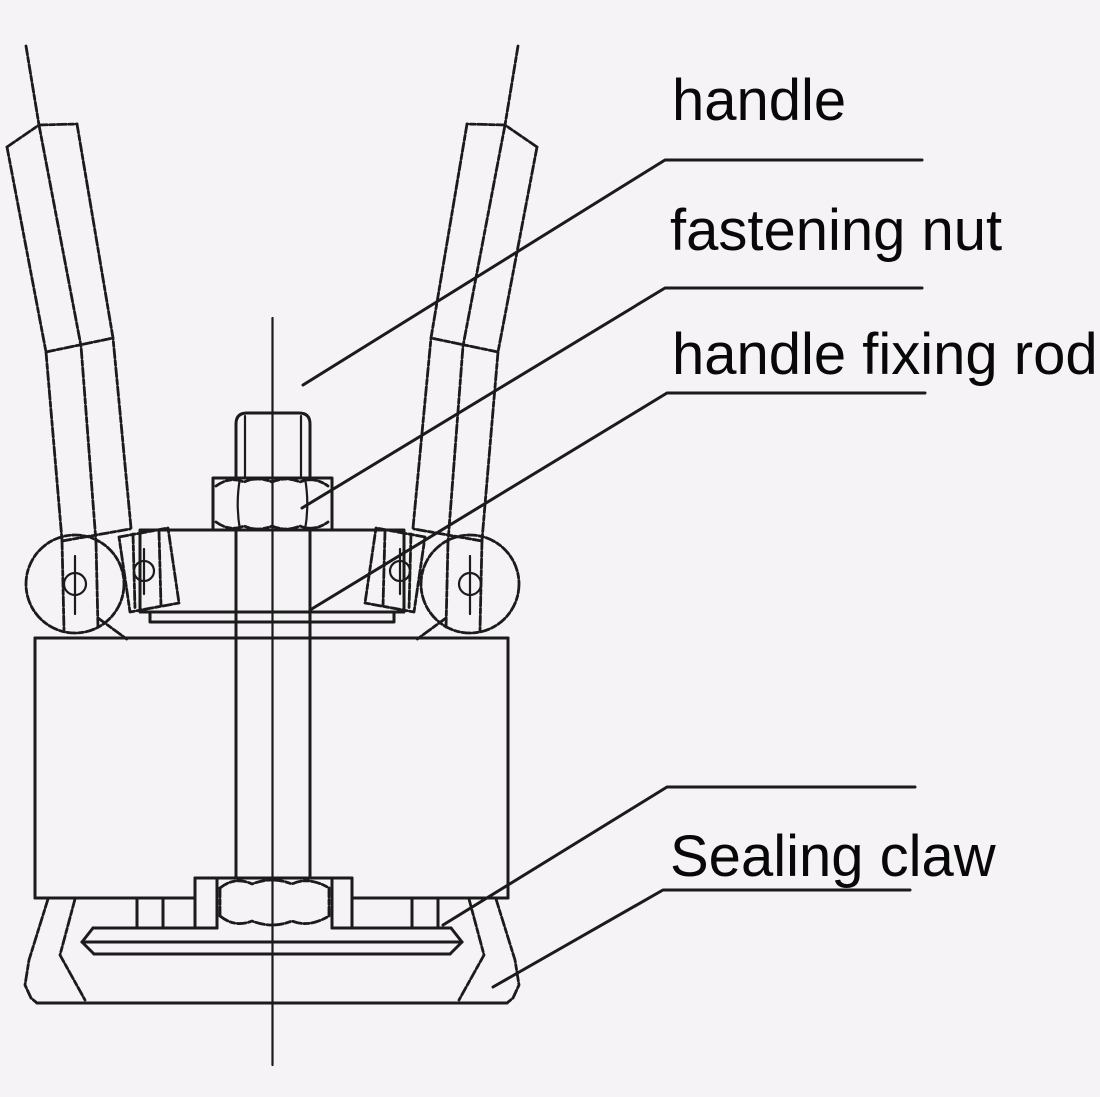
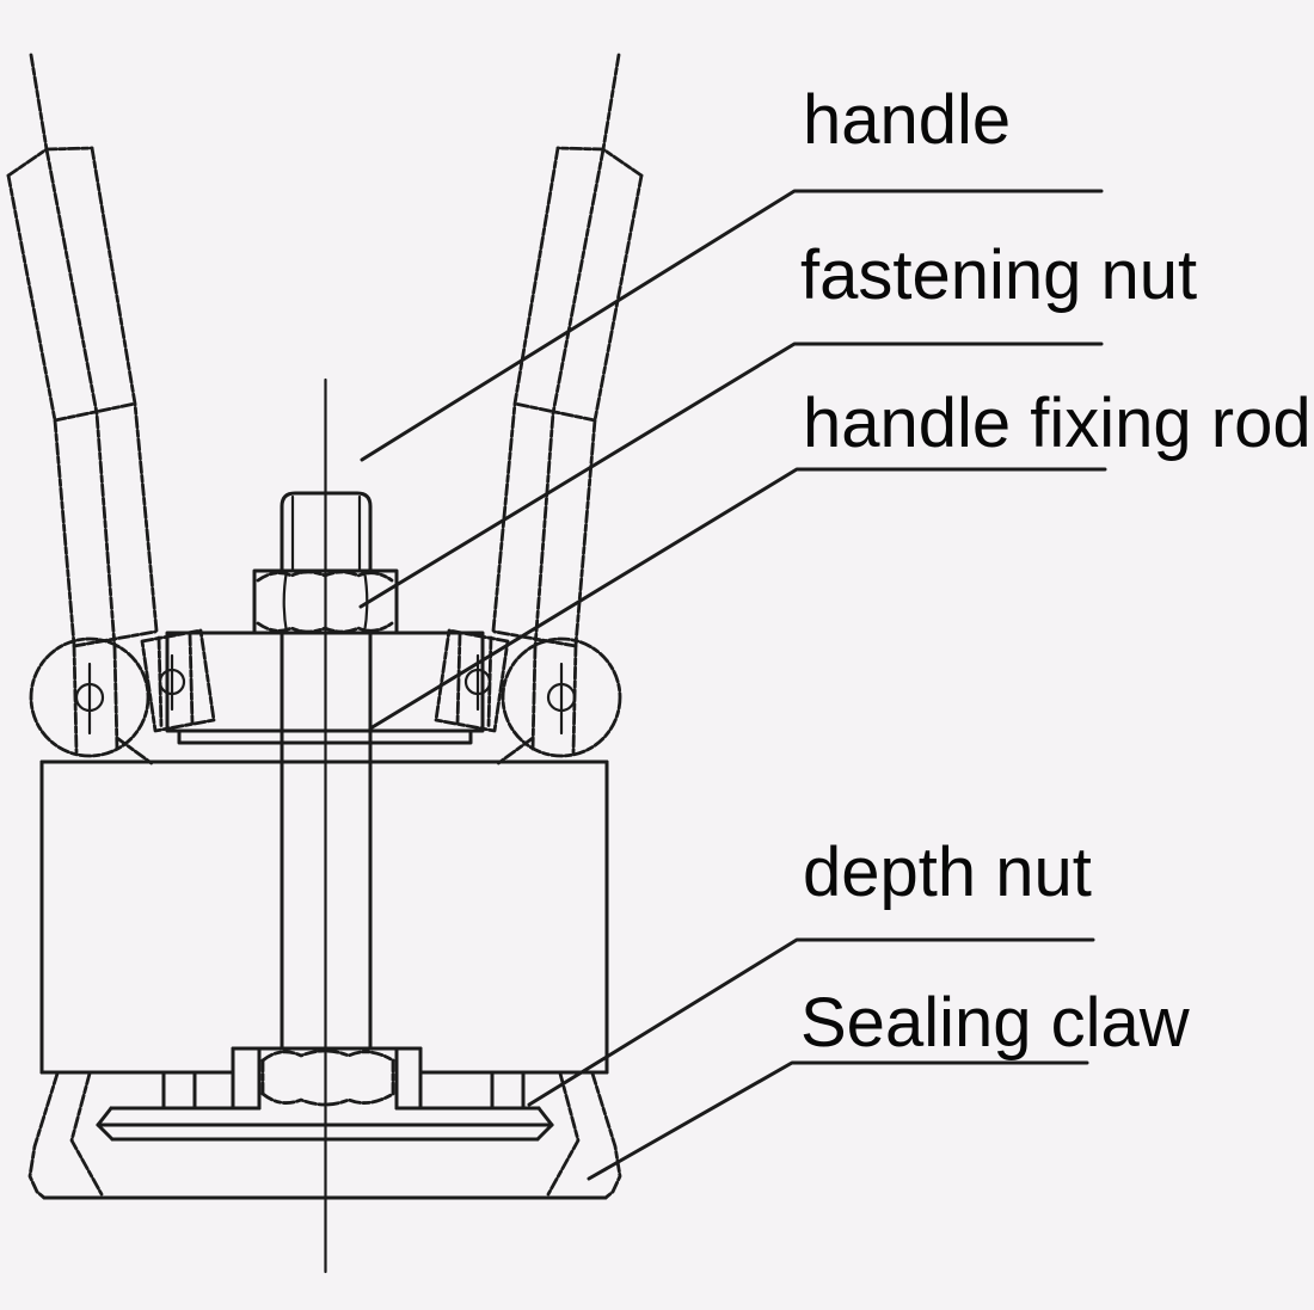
  handle
  fastening nut
  handle fixing rod
+ depth nut
  Sealing claw
